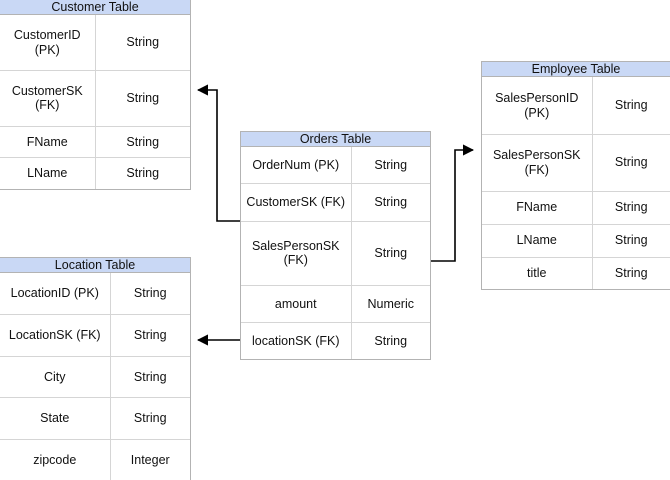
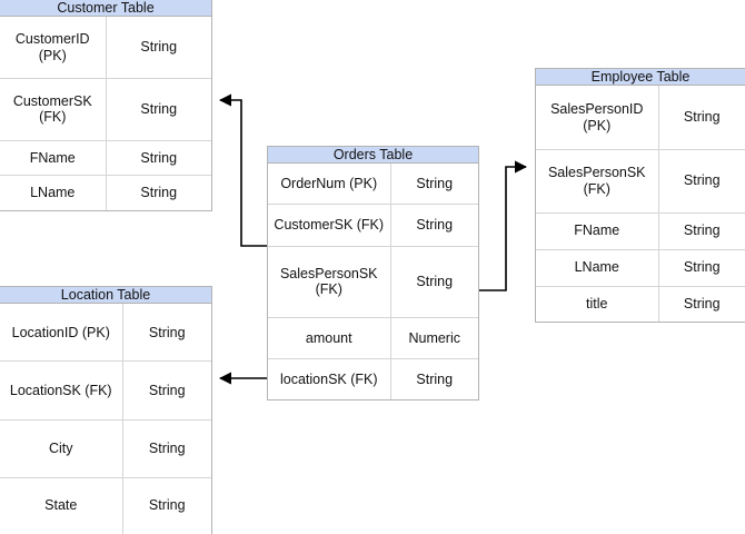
  Customer Table
  CustomerID (PK)	String
  CustomerSK (FK)	String
  FName	String
  LName	String
  Orders Table
  OrderNum (PK)	String
  CustomerSK (FK)	String
  SalesPersonSK (FK)	String
  amount	Numeric
  locationSK (FK)	String
  Employee Table
  SalesPersonID (PK)	String
  SalesPersonSK (FK)	String
  FName	String
  LName	String
  title	String
  Location Table
  LocationID (PK)	String
  LocationSK (FK)	String
  City	String
  State	String
- zipcode	Integer
